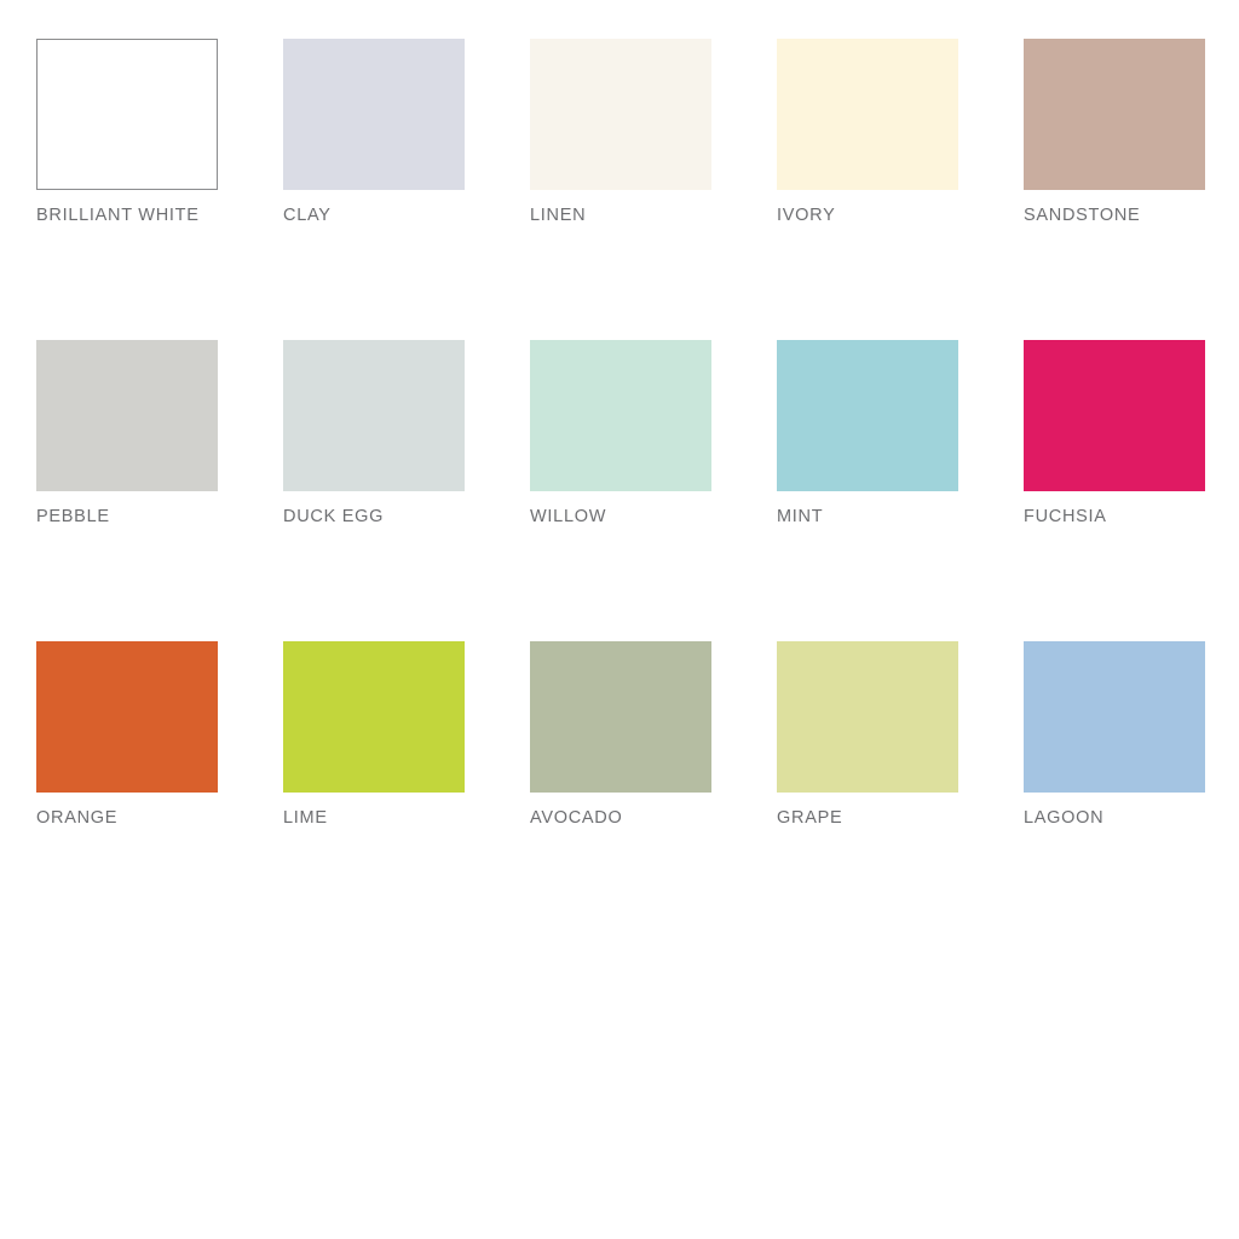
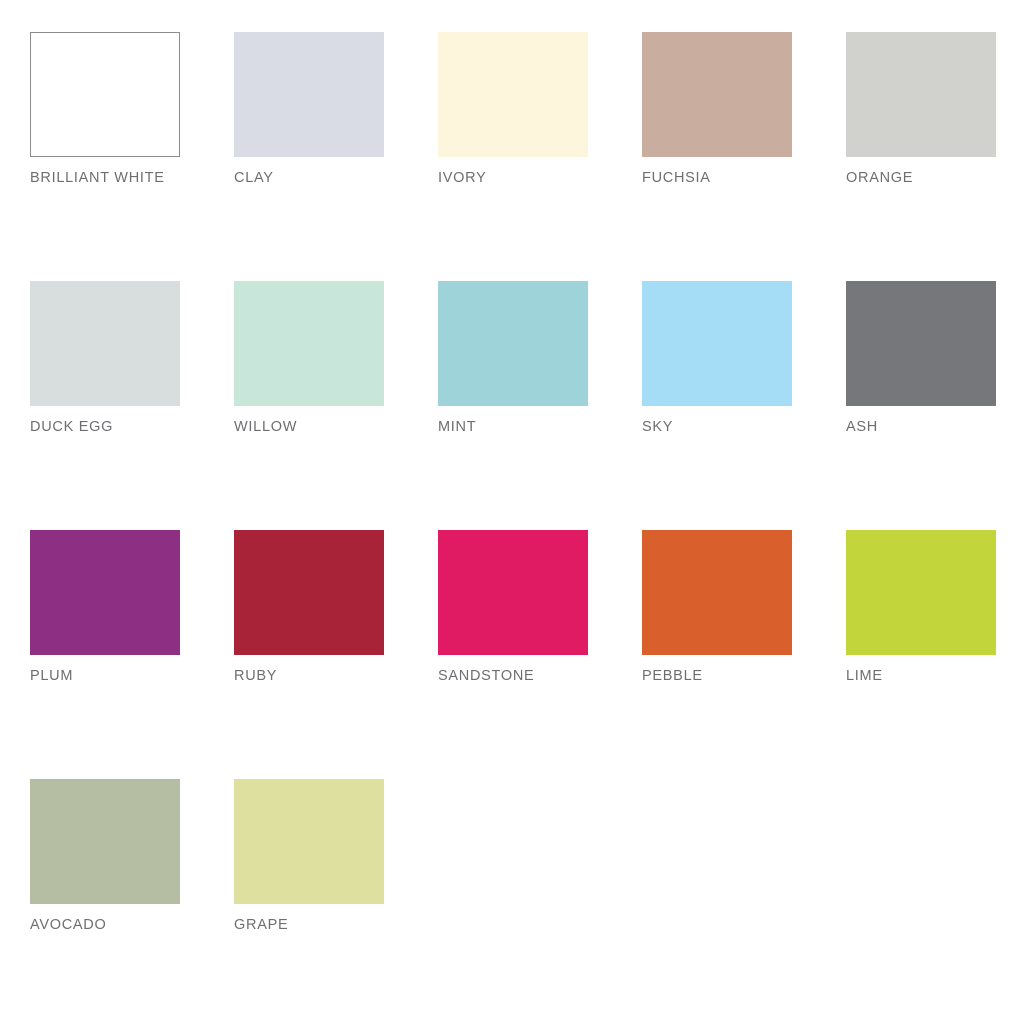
  BRILLIANT WHITE
  CLAY
- LINEN
  IVORY
- SANDSTONE
+ FUCHSIA
- PEBBLE
+ ORANGE
  DUCK EGG
  WILLOW
  MINT
+ SKY
+ ASH
+ PLUM
+ RUBY
- FUCHSIA
+ SANDSTONE
- ORANGE
+ PEBBLE
  LIME
  AVOCADO
  GRAPE
- LAGOON
